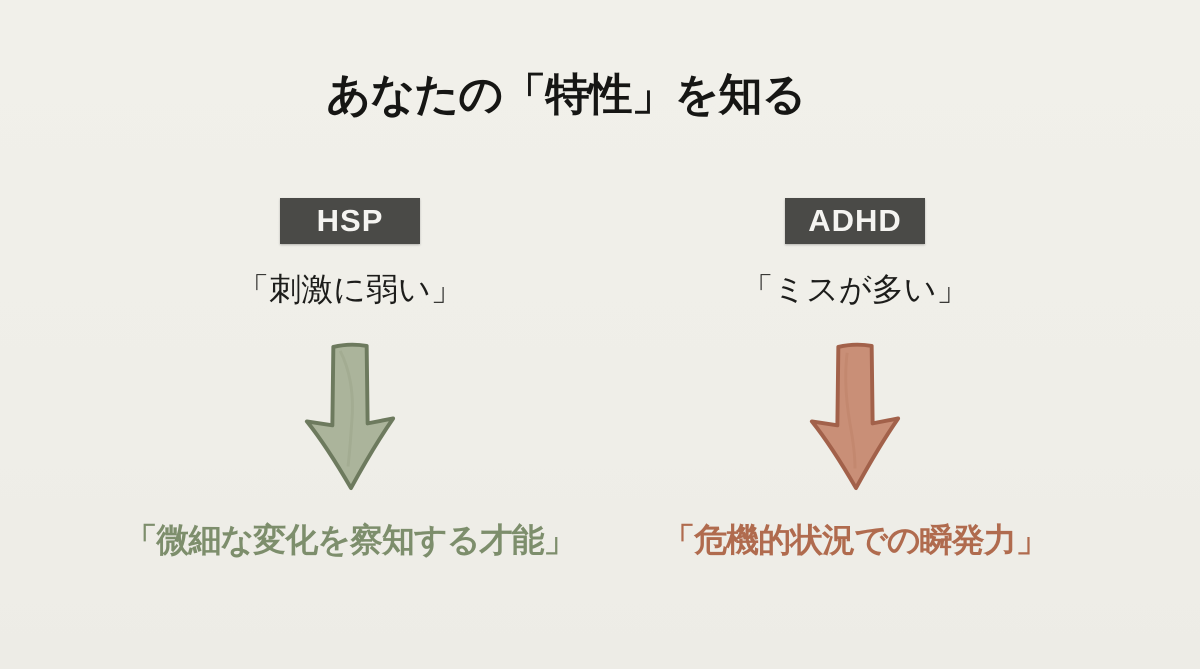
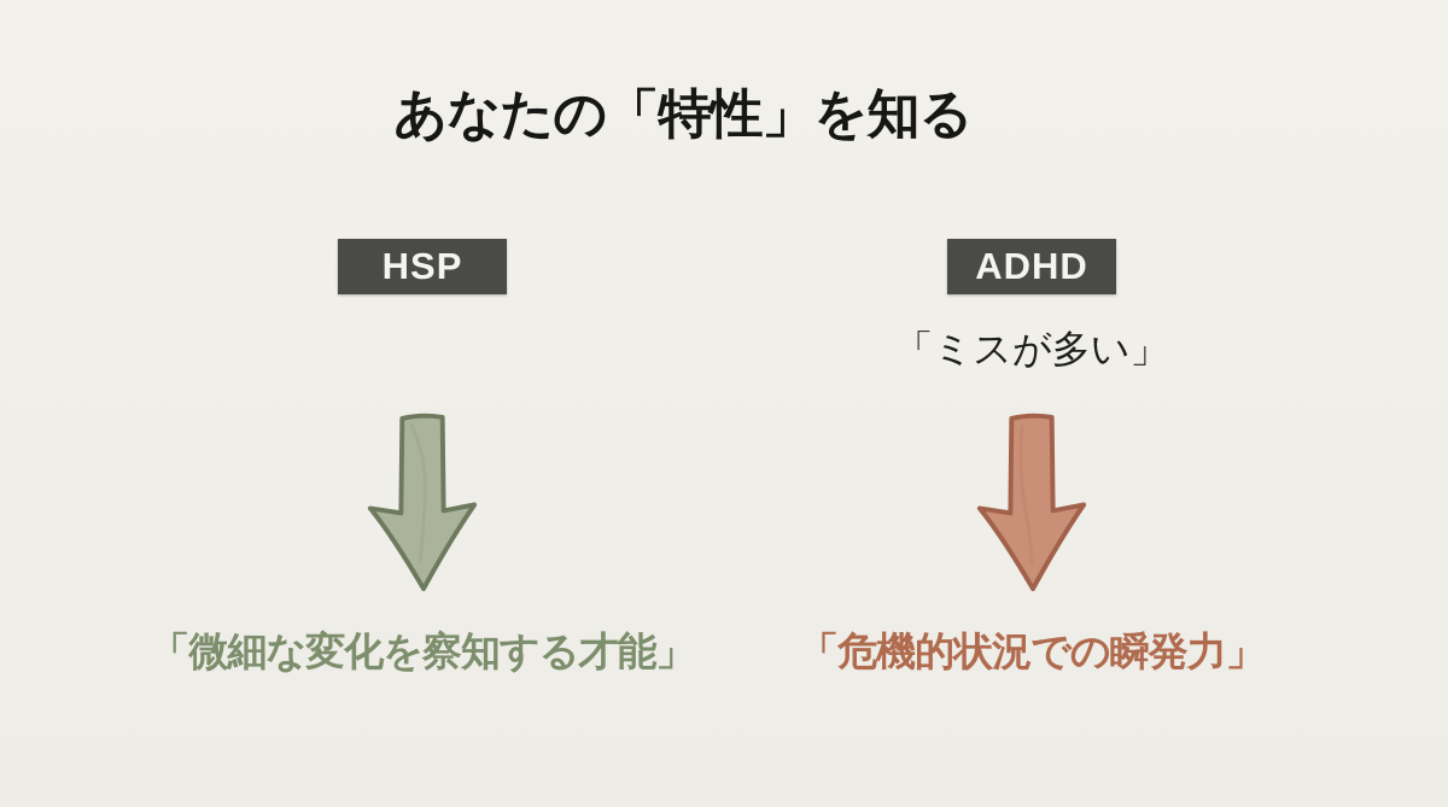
  あなたの「特性」を知る
  HSP
- 「刺激に弱い」
  「微細な変化を察知する才能」
  ADHD
  「ミスが多い」
  「危機的状況での瞬発力」
